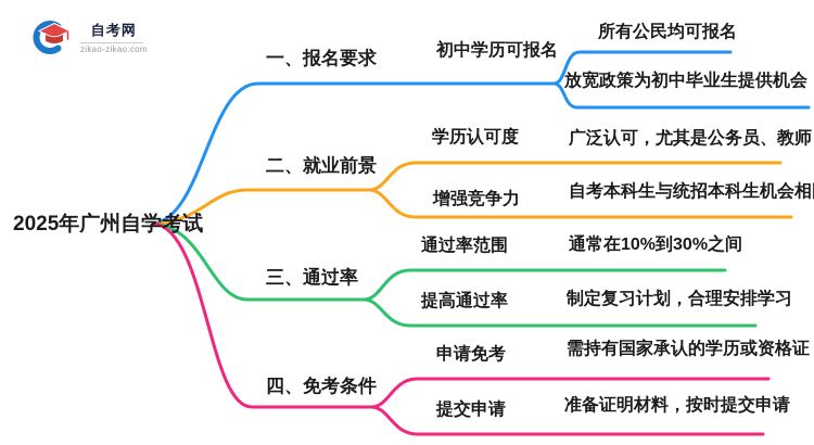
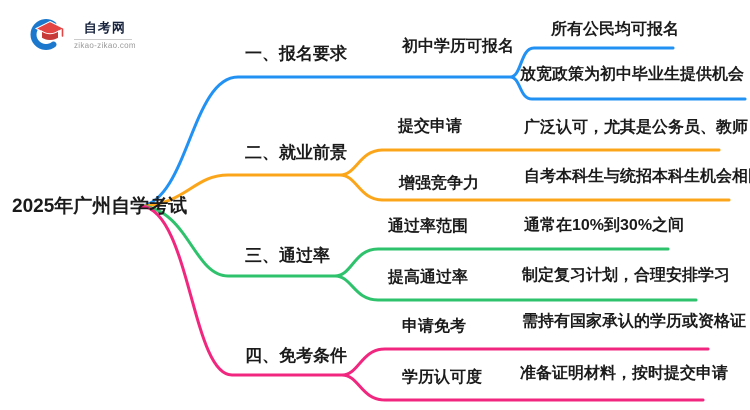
  自考网
  zikao-zikao.com
  2025年广州自学考试
  一、报名要求
  初中学历可报名
  所有公民均可报名
  放宽政策为初中毕业生提供机会
  二、就业前景
- 学历认可度
+ 提交申请
  广泛认可，尤其是公务员、教师
  增强竞争力
  自考本科生与统招本科生机会相
  三、通过率
  通过率范围
  通常在10%到30%之间
  提高通过率
  制定复习计划，合理安排学习
  四、免考条件
  申请免考
  需持有国家承认的学历或资格证
- 提交申请
+ 学历认可度
  准备证明材料，按时提交申请
